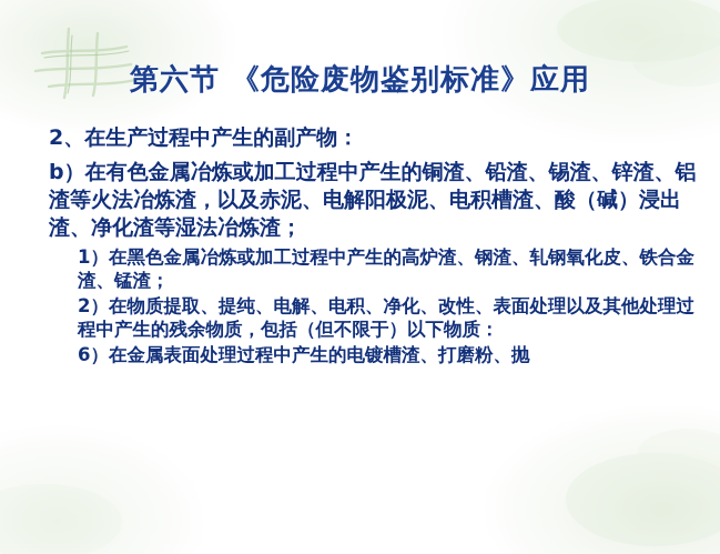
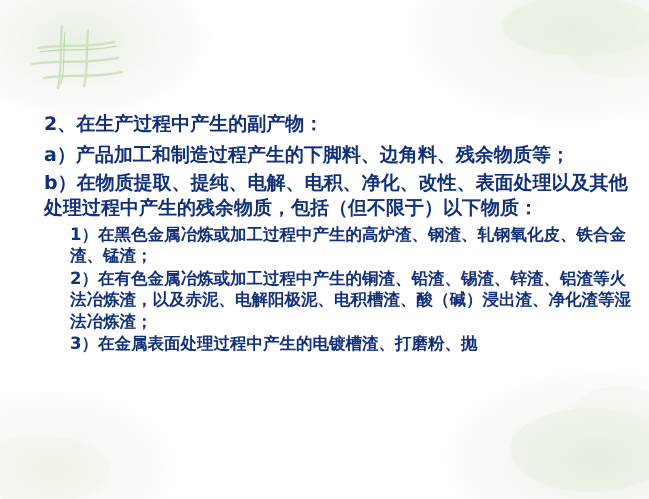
- 第六节 《危险废物鉴别标准》应用
  2、在生产过程中产生的副产物：
+ a）产品加工和制造过程产生的下脚料、边角料、残余物质等；
- b）在有色金属冶炼或加工过程中产生的铜渣、铅渣、锡渣、锌渣、铝渣等火法冶炼渣，以及赤泥、电解阳极泥、电积槽渣、酸（碱）浸出渣、净化渣等湿法冶炼渣；
+ b）在物质提取、提纯、电解、电积、净化、改性、表面处理以及其他处理过程中产生的残余物质，包括（但不限于）以下物质：
  1）在黑色金属冶炼或加工过程中产生的高炉渣、钢渣、轧钢氧化皮、铁合金渣、锰渣；
- 2）在物质提取、提纯、电解、电积、净化、改性、表面处理以及其他处理过程中产生的残余物质，包括（但不限于）以下物质：
+ 2）在有色金属冶炼或加工过程中产生的铜渣、铅渣、锡渣、锌渣、铝渣等火法冶炼渣，以及赤泥、电解阳极泥、电积槽渣、酸（碱）浸出渣、净化渣等湿法冶炼渣；
- 6）在金属表面处理过程中产生的电镀槽渣、打磨粉、抛
+ 3）在金属表面处理过程中产生的电镀槽渣、打磨粉、抛
